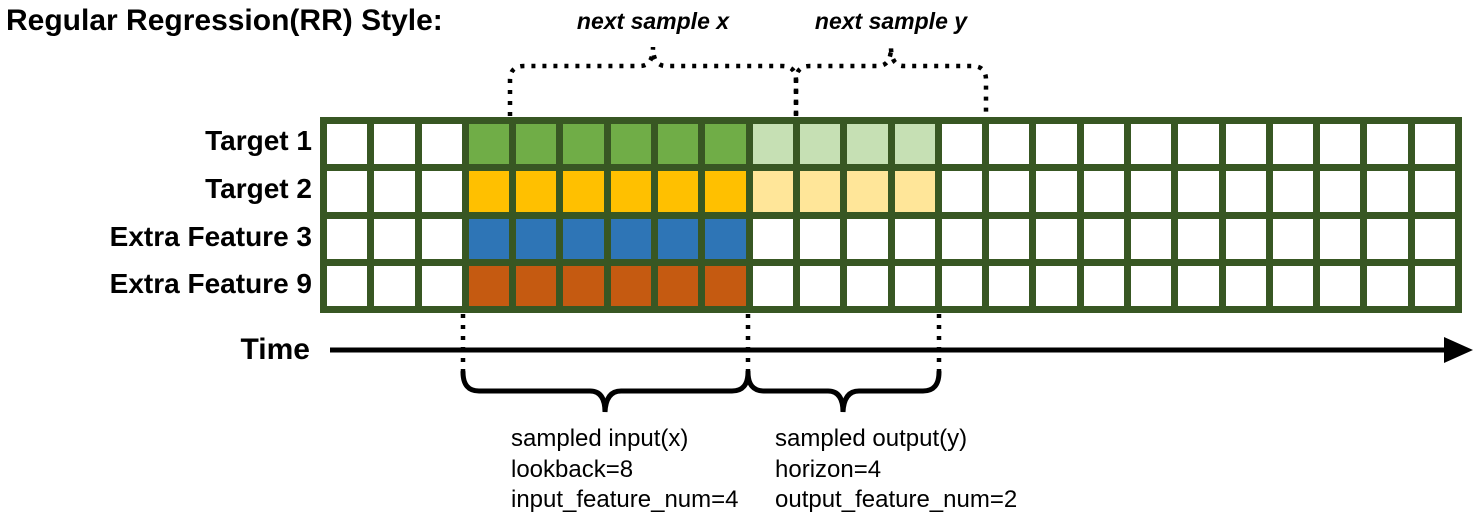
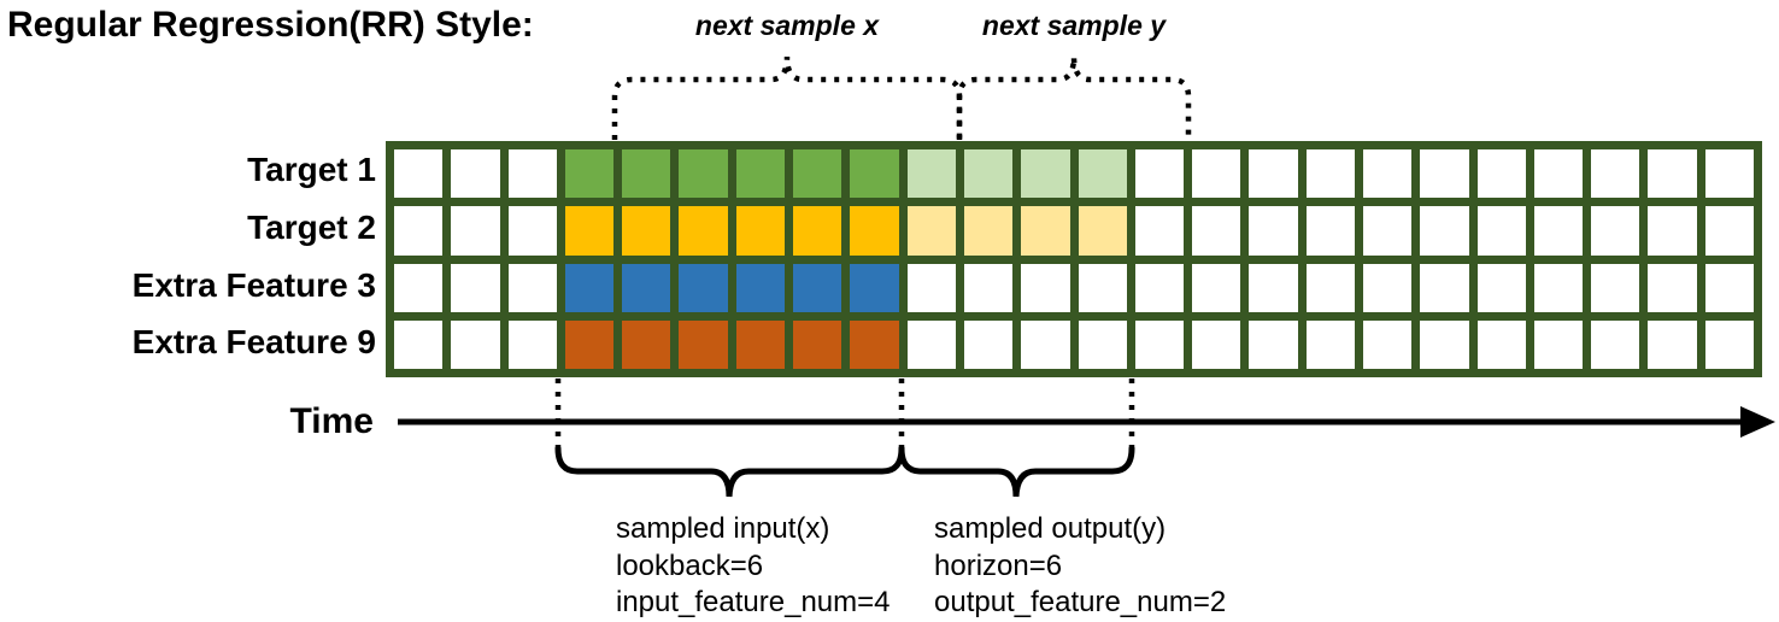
  Regular Regression(RR) Style:
  next sample x
  next sample y
  Target 1
  Target 2
  Extra Feature 3
  Extra Feature 9
  Time
  sampled input(x)
- lookback=8
+ lookback=6
  input_feature_num=4
  sampled output(y)
- horizon=4
+ horizon=6
  output_feature_num=2
